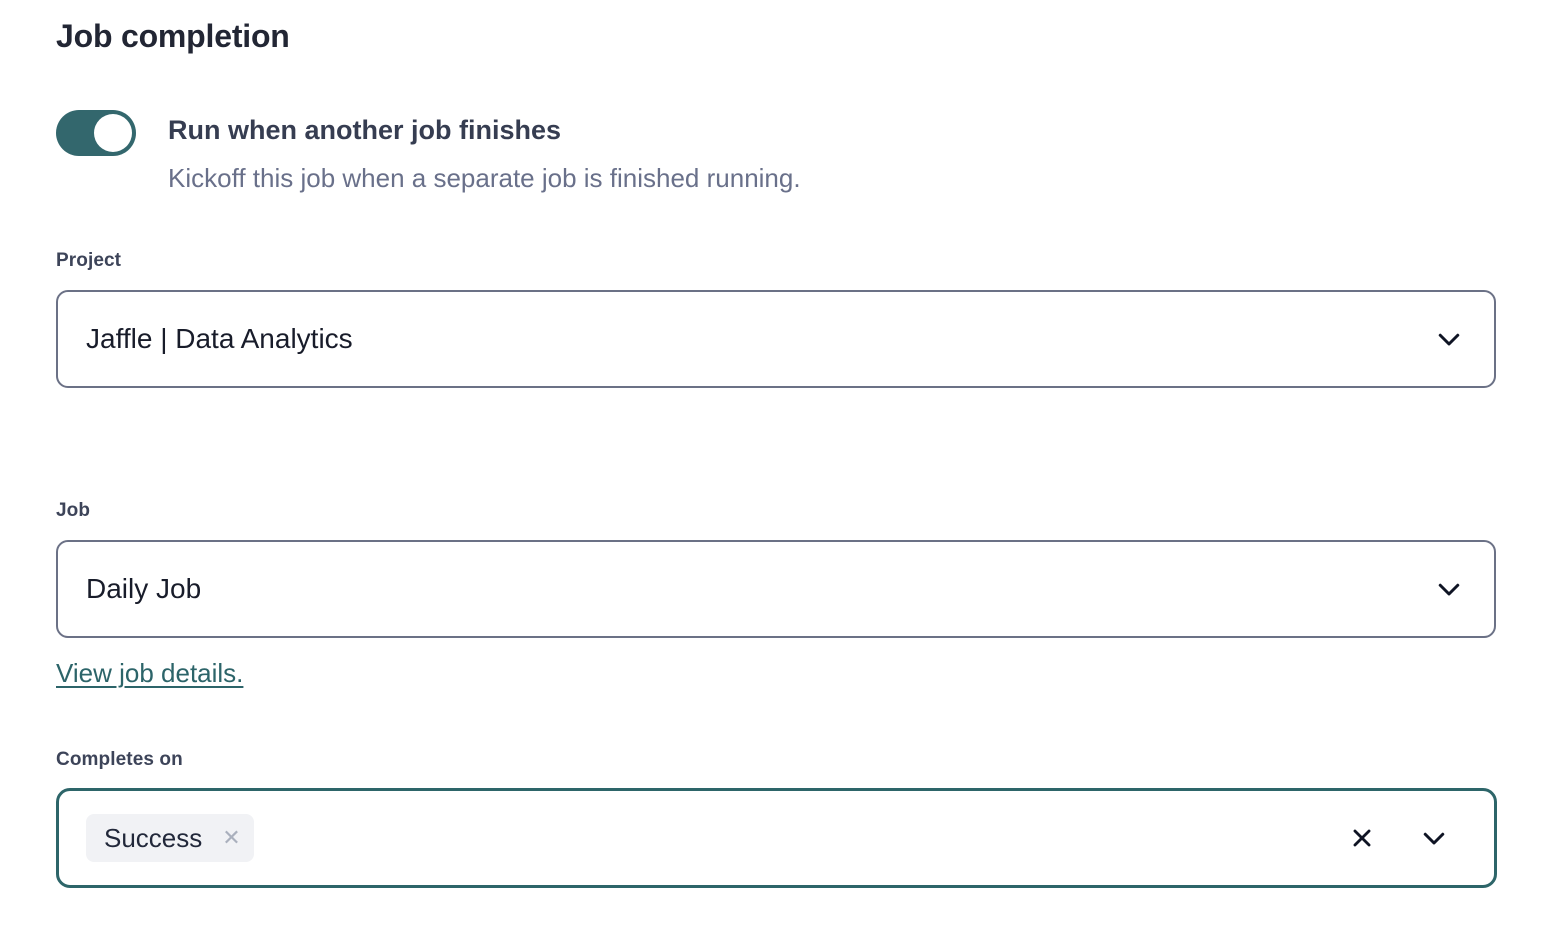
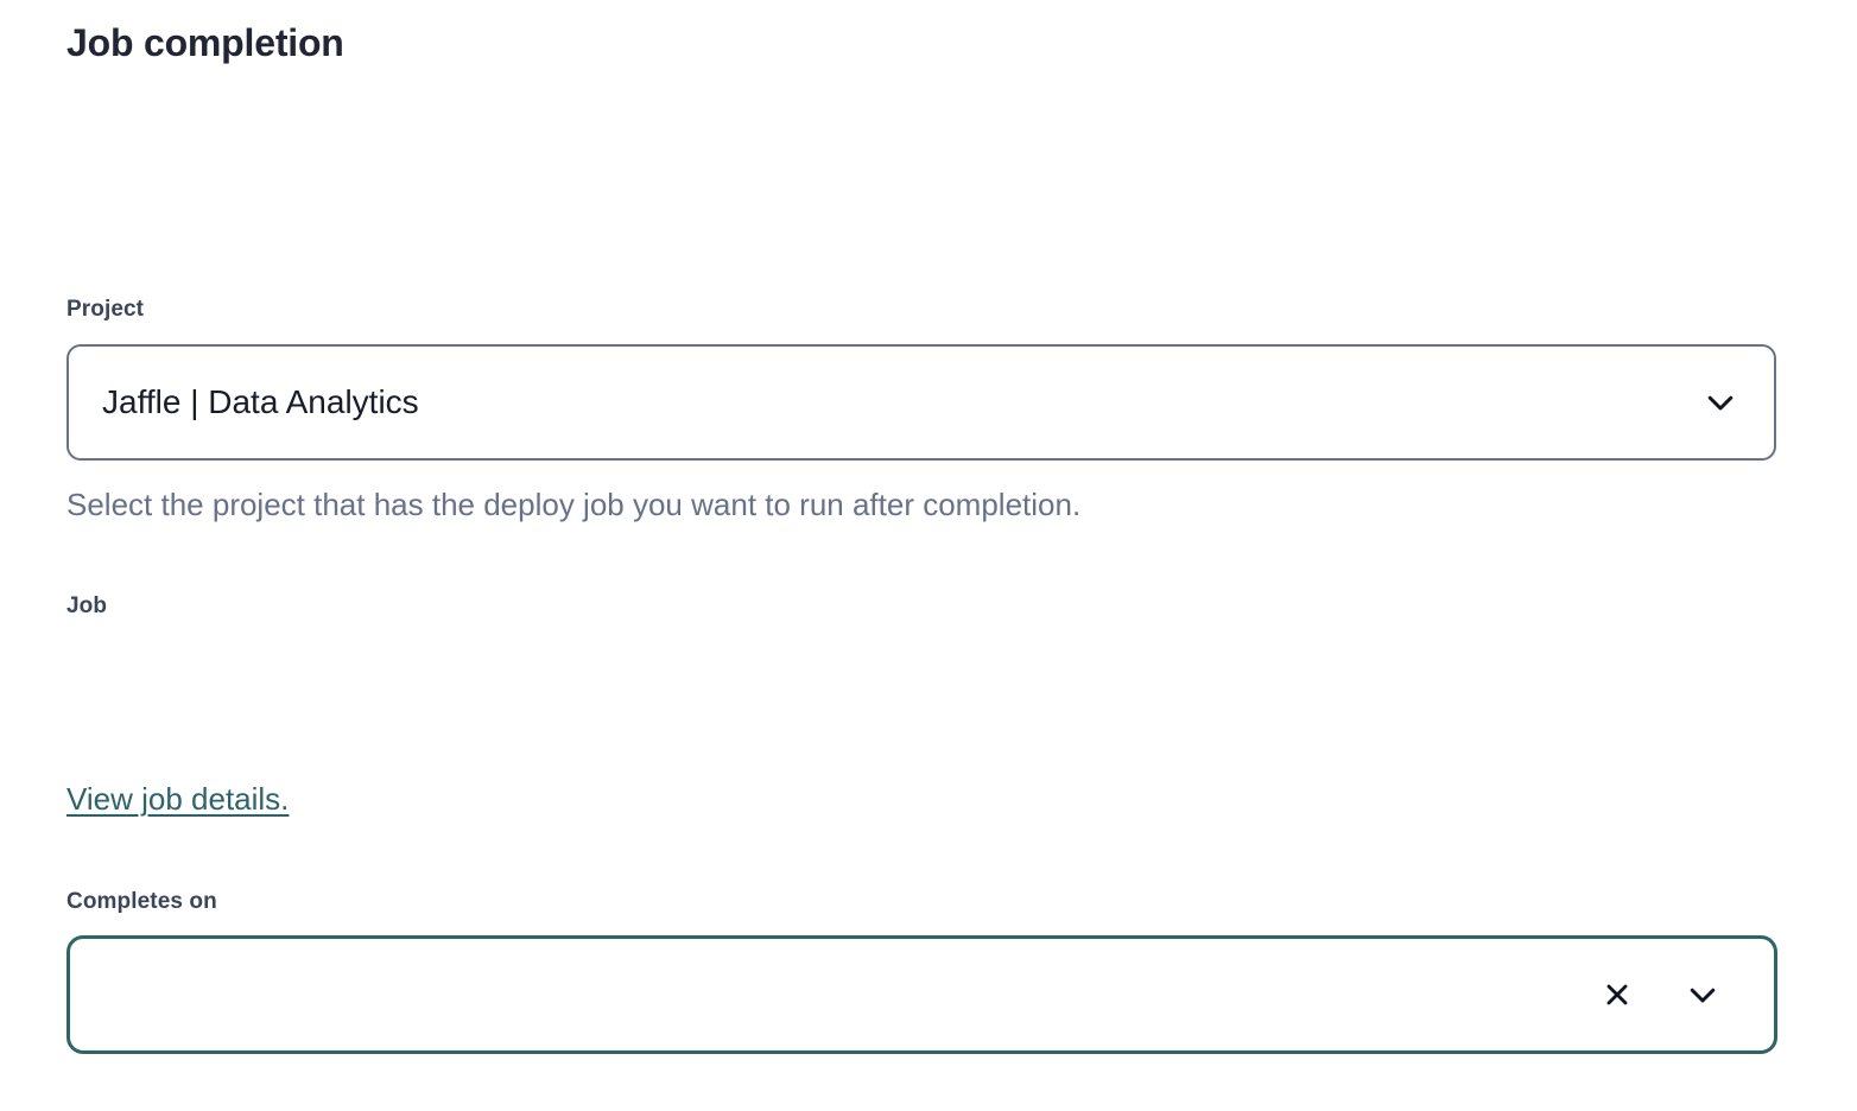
  Job completion
- Run when another job finishes
- Kickoff this job when a separate job is finished running.
  Project
  Jaffle | Data Analytics
+ Select the project that has the deploy job you want to run after completion.
  Job
- Daily Job
  View job details.
  Completes on
- Success
- ✕
